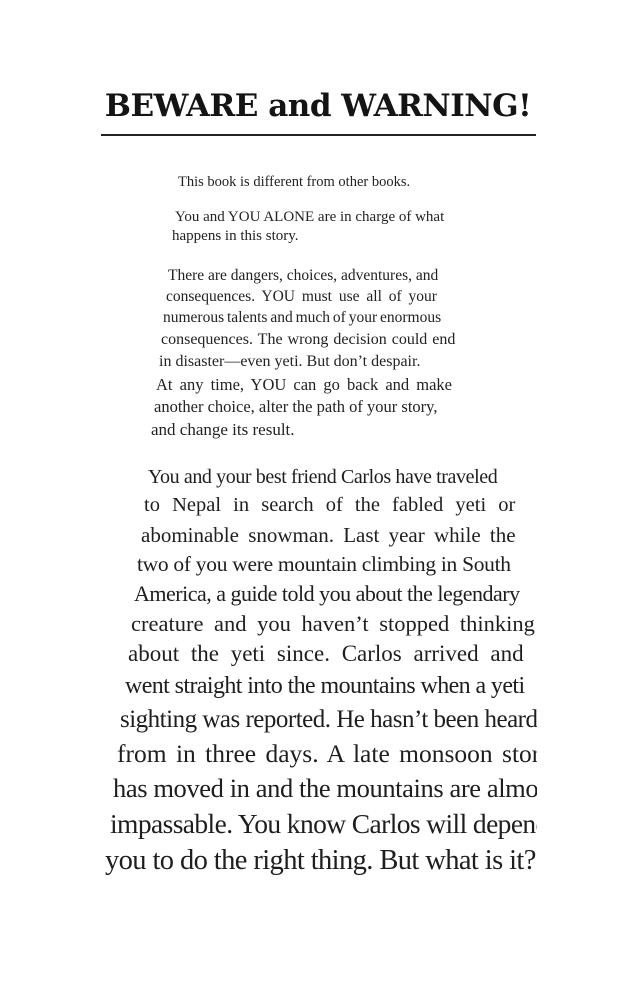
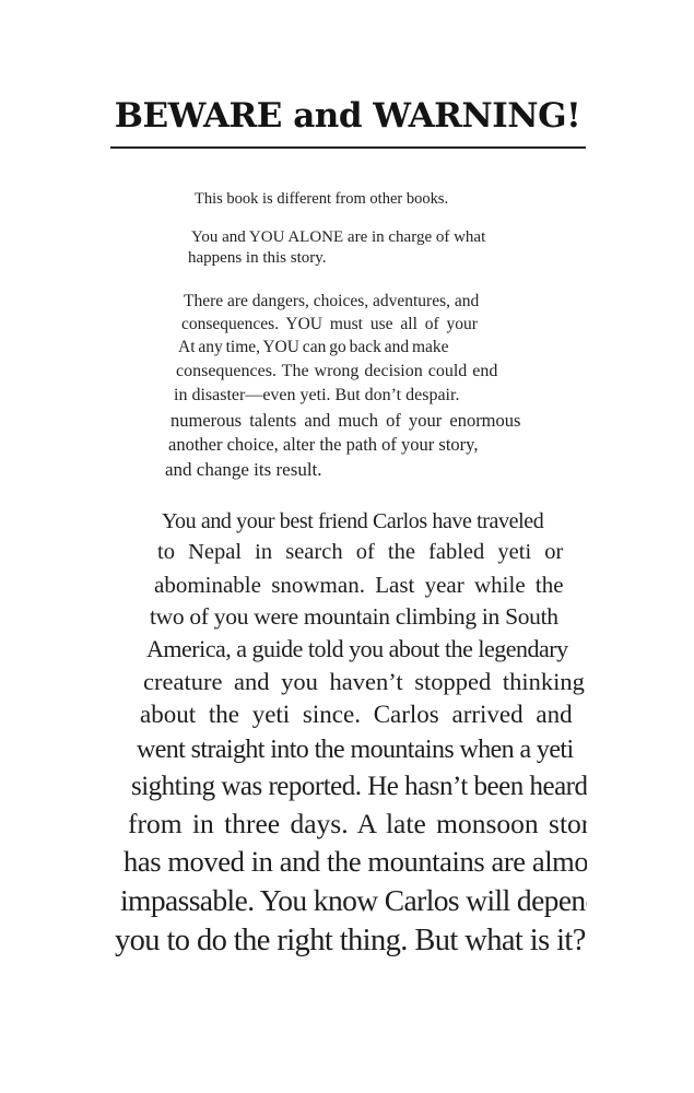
  BEWARE and WARNING!
  This book is different from other books.
  You and YOU ALONE are in charge of what
  happens in this story.
  There are dangers, choices, adventures, and
  consequences. YOU must use all of your
- numerous talents and much of your enormous
+ At any time, YOU can go back and make
  consequences. The wrong decision could end
  in disaster—even yeti. But don’t despair.
- At any time, YOU can go back and make
+ numerous talents and much of your enormous
  another choice, alter the path of your story,
  and change its result.
  You and your best friend Carlos have traveled
  to Nepal in search of the fabled yeti or
  abominable snowman. Last year while the
  two of you were mountain climbing in South
  America, a guide told you about the legendary
  creature and you haven’t stopped thinking
  about the yeti since. Carlos arrived and
  went straight into the mountains when a yeti
  sighting was reported. He hasn’t been heard
  from in three days. A late monsoon sto
  has moved in and the mountains are almo
  impassable. You know Carlos will depen
  you to do the right thing. But what is it?
